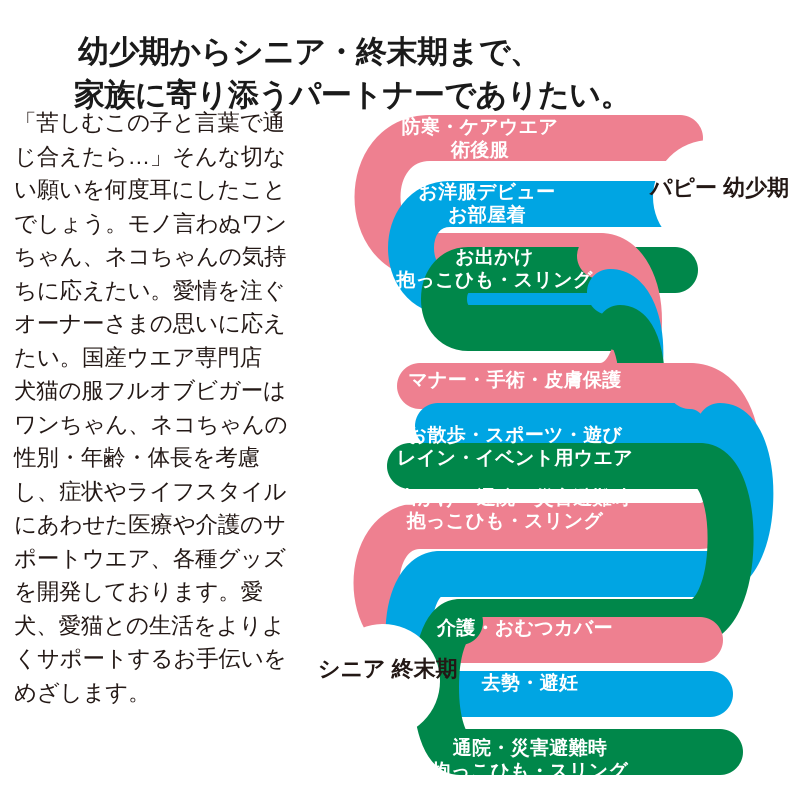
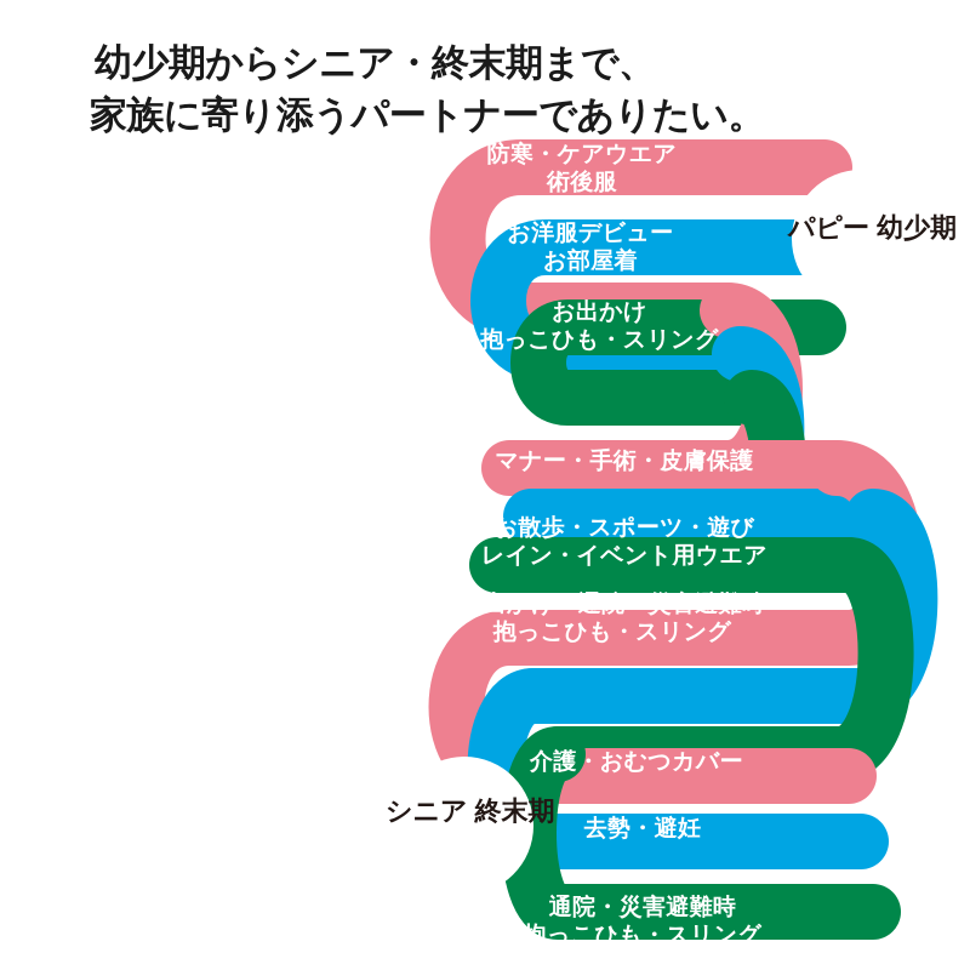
  幼少期からシニア・終末期まで、
  家族に寄り添うパートナーでありたい。
- 「苦しむこの子と言葉で通じ合えたら…」そんな切ない願いを何度耳にしたことでしょう。モノ言わぬワンちゃん、ネコちゃんの気持ちに応えたい。愛情を注ぐオーナーさまの思いに応えたい。国産ウエア専門店 犬猫の服フルオブビガーはワンちゃん、ネコちゃんの性別・年齢・体長を考慮し、症状やライフスタイルにあわせた医療や介護のサポートウエア、各種グッズを開発しております。愛犬、愛猫との生活をよりよくサポートするお手伝いをめざします。
  防寒・ケアウエア
  術後服
  お洋服デビュー
  お部屋着
  お出かけ
  抱っこひも・スリング
  マナー・手術・皮膚保護
  お散歩・スポーツ・遊び
  レイン・イベント用ウエア
  お出かけ・通院・災害避難時
  抱っこひも・スリング
  介護・おむつカバー
  去勢・避妊
  通院・災害避難時
  抱っこひも・スリング
  パピー 幼少期
  シニア 終末期
